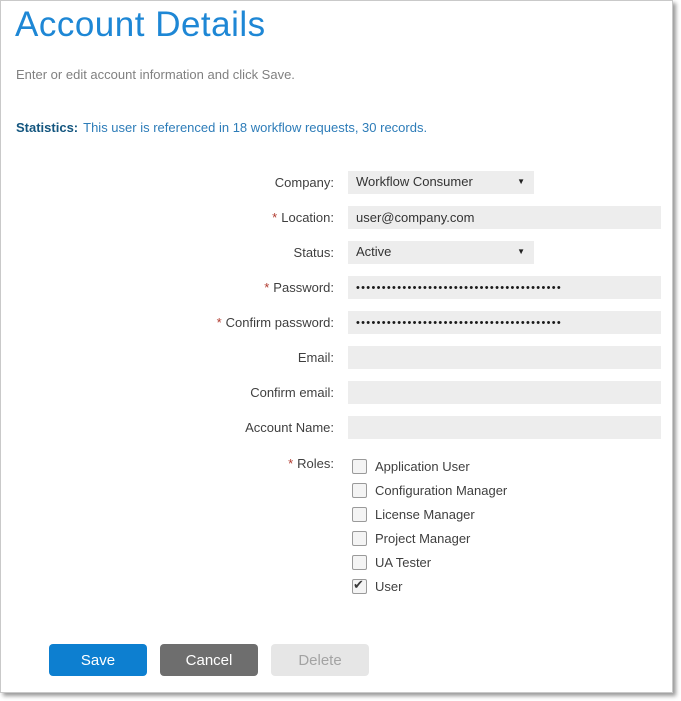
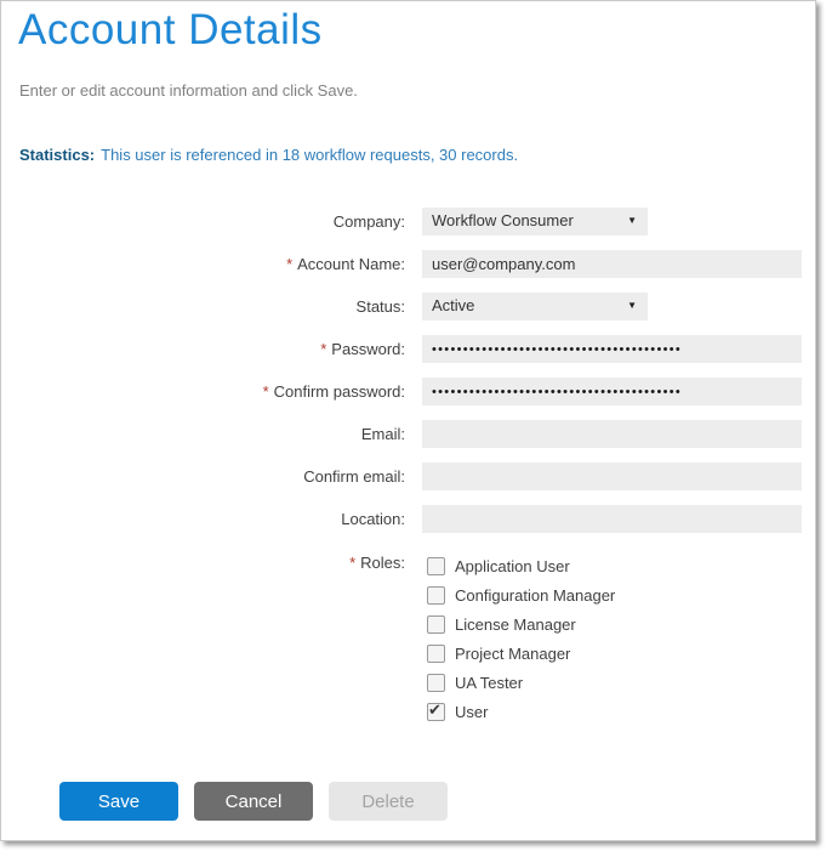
  Account Details
  Enter or edit account information and click Save.
  Statistics: This user is referenced in 18 workflow requests, 30 records.
  Company:
  Workflow Consumer
  ▼
- * Location:
+ * Account Name:
  user@company.com
  Status:
  Active
  ▼
  * Password:
  ••••••••••••••••••••••••••••••••••••••••
  * Confirm password:
  ••••••••••••••••••••••••••••••••••••••••
  Email:
  Confirm email:
- Account Name:
+ Location:
  * Roles:
  Application User
  Configuration Manager
  License Manager
  Project Manager
  UA Tester
  ✔
  User
  Save
  Cancel
  Delete
